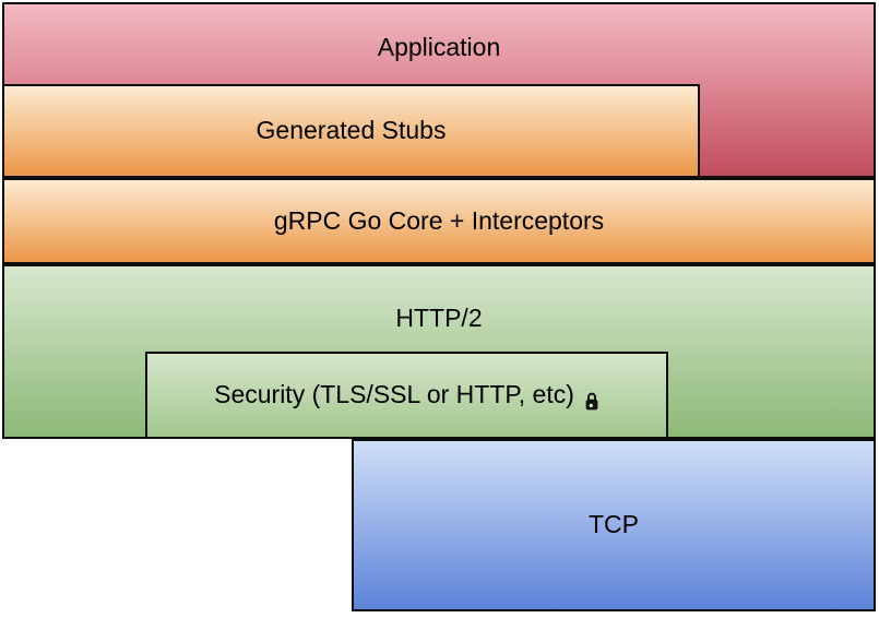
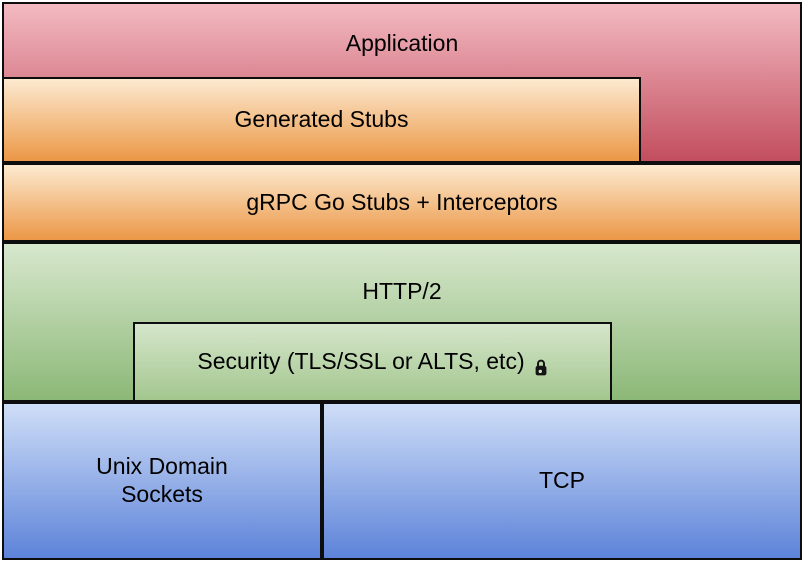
  Application
  Generated Stubs
- gRPC Go Core + Interceptors
+ gRPC Go Stubs + Interceptors
  HTTP/2
- Security (TLS/SSL or HTTP, etc)
+ Security (TLS/SSL or ALTS, etc)
+ Unix Domain Sockets
  TCP
